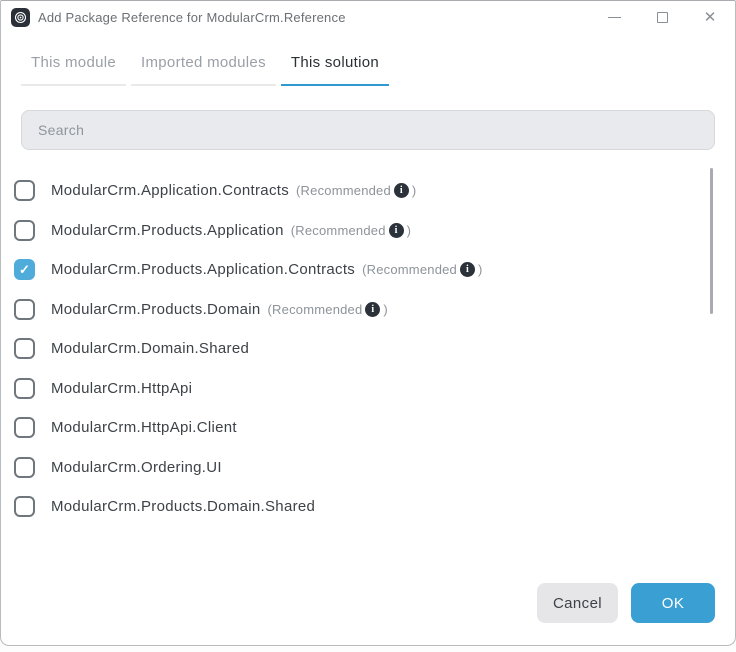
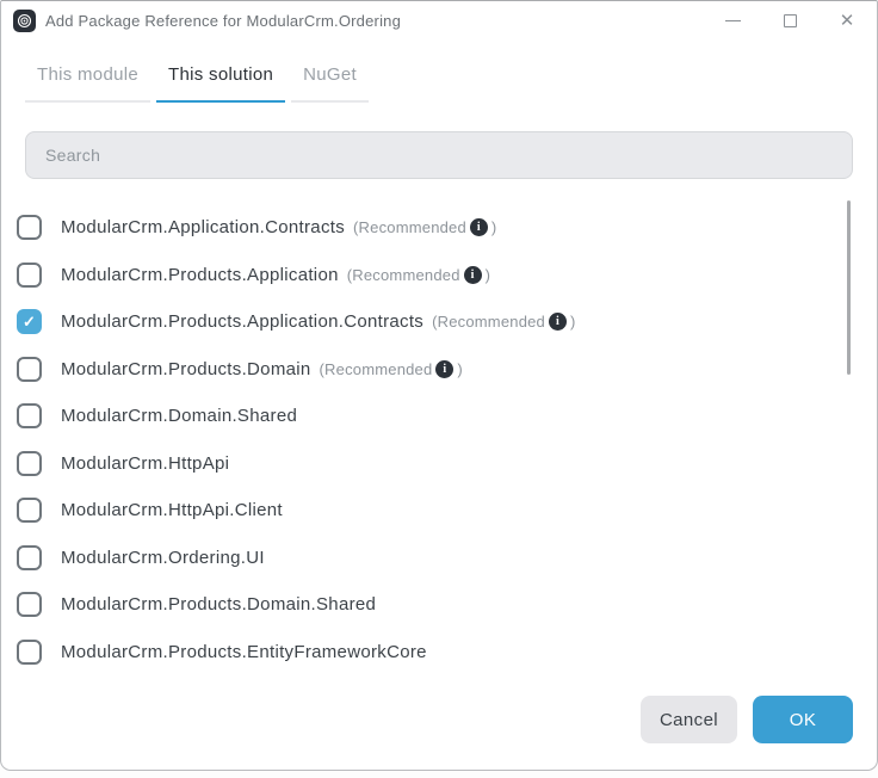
- Add Package Reference for ModularCrm.Reference
+ Add Package Reference for ModularCrm.Ordering
  ✕
  This module
- Imported modules
  This solution
+ NuGet
  Search
  ModularCrm.Application.Contracts
  (Recommended
  i
  )
  ModularCrm.Products.Application
  (Recommended
  i
  )
  ✓
  ModularCrm.Products.Application.Contracts
  (Recommended
  i
  )
  ModularCrm.Products.Domain
  (Recommended
  i
  )
  ModularCrm.Domain.Shared
  ModularCrm.HttpApi
  ModularCrm.HttpApi.Client
  ModularCrm.Ordering.UI
  ModularCrm.Products.Domain.Shared
+ ModularCrm.Products.EntityFrameworkCore
  Cancel
  OK
